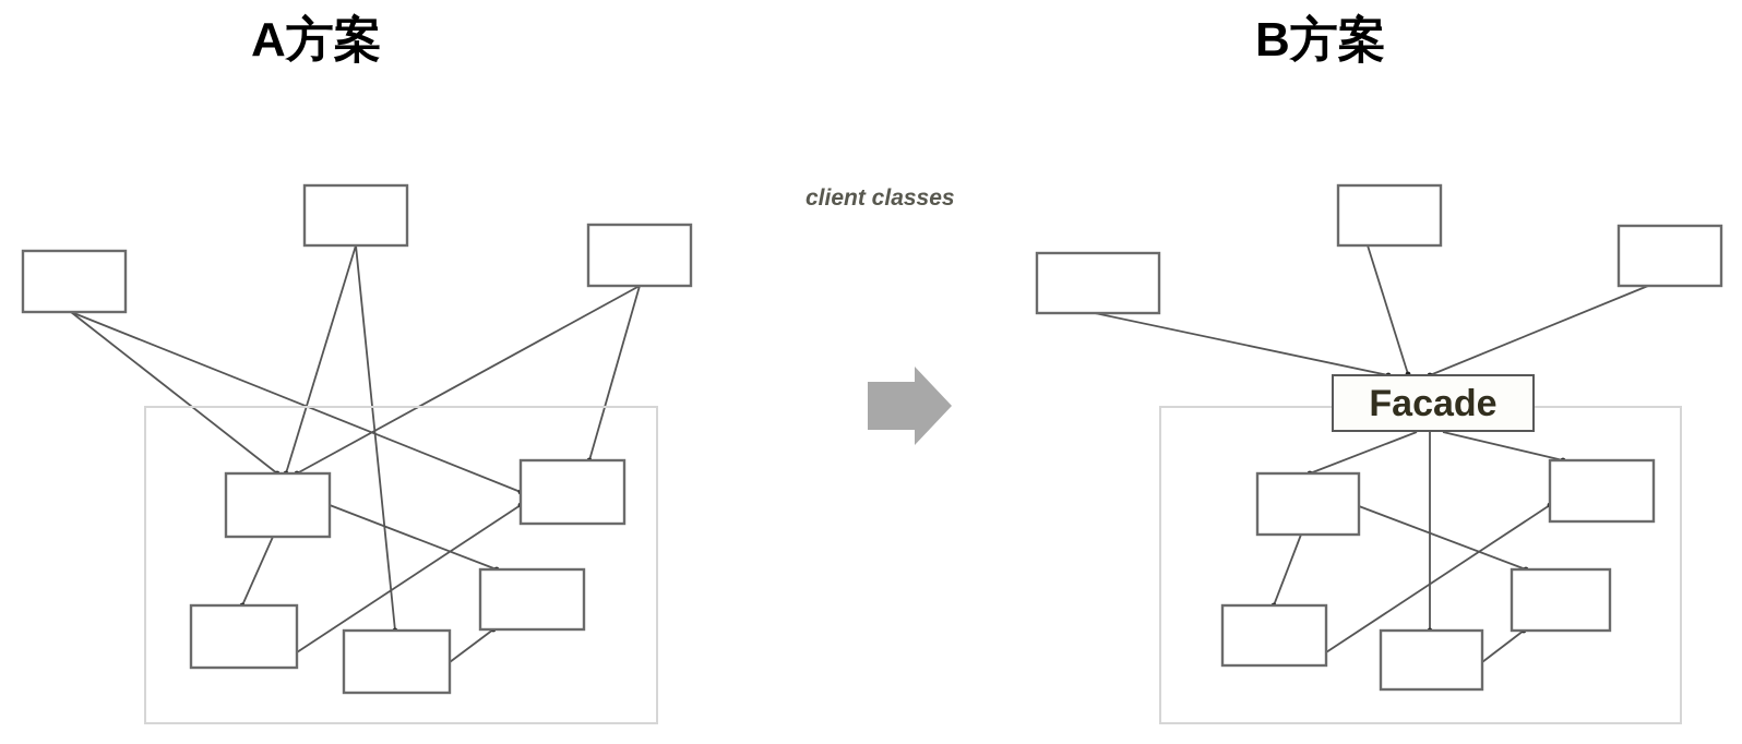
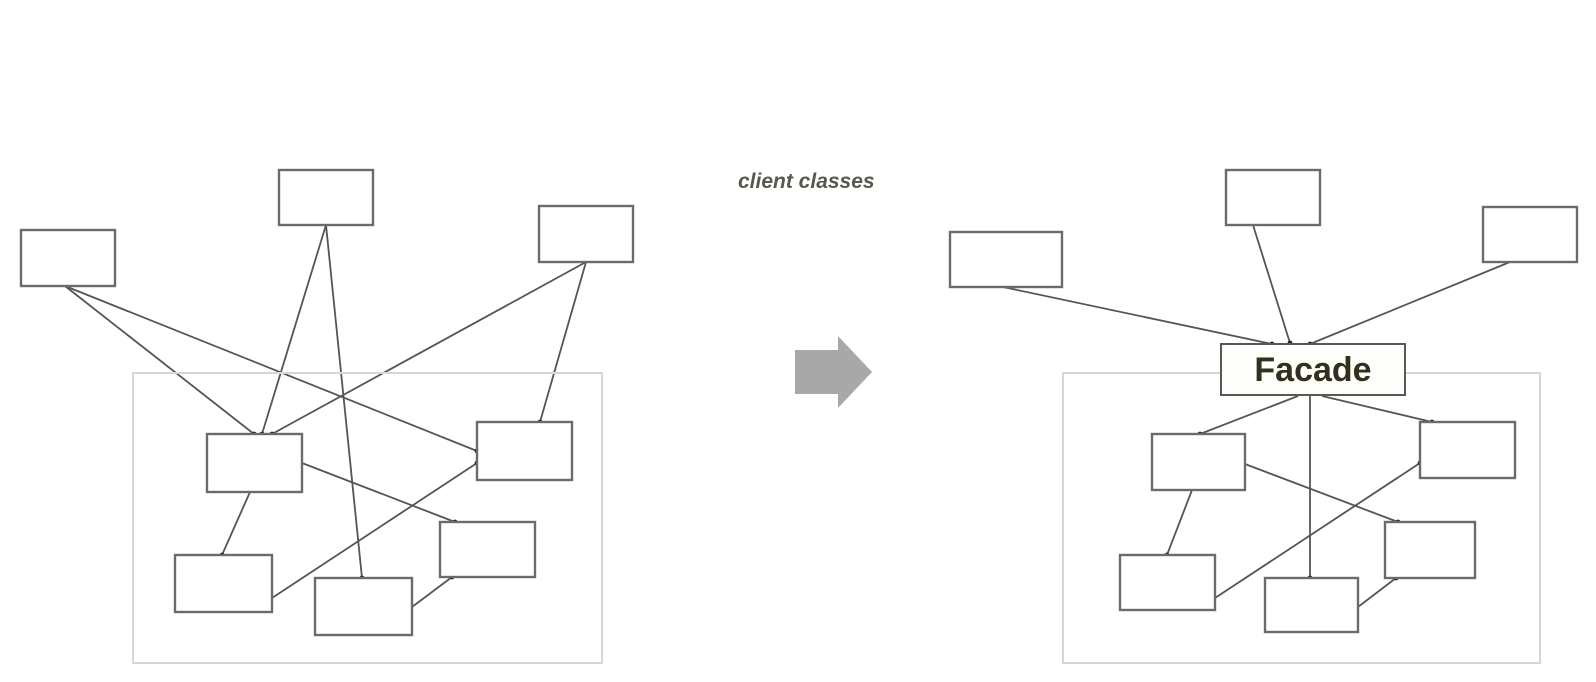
- A方案
- B方案
  client classes
  Facade
